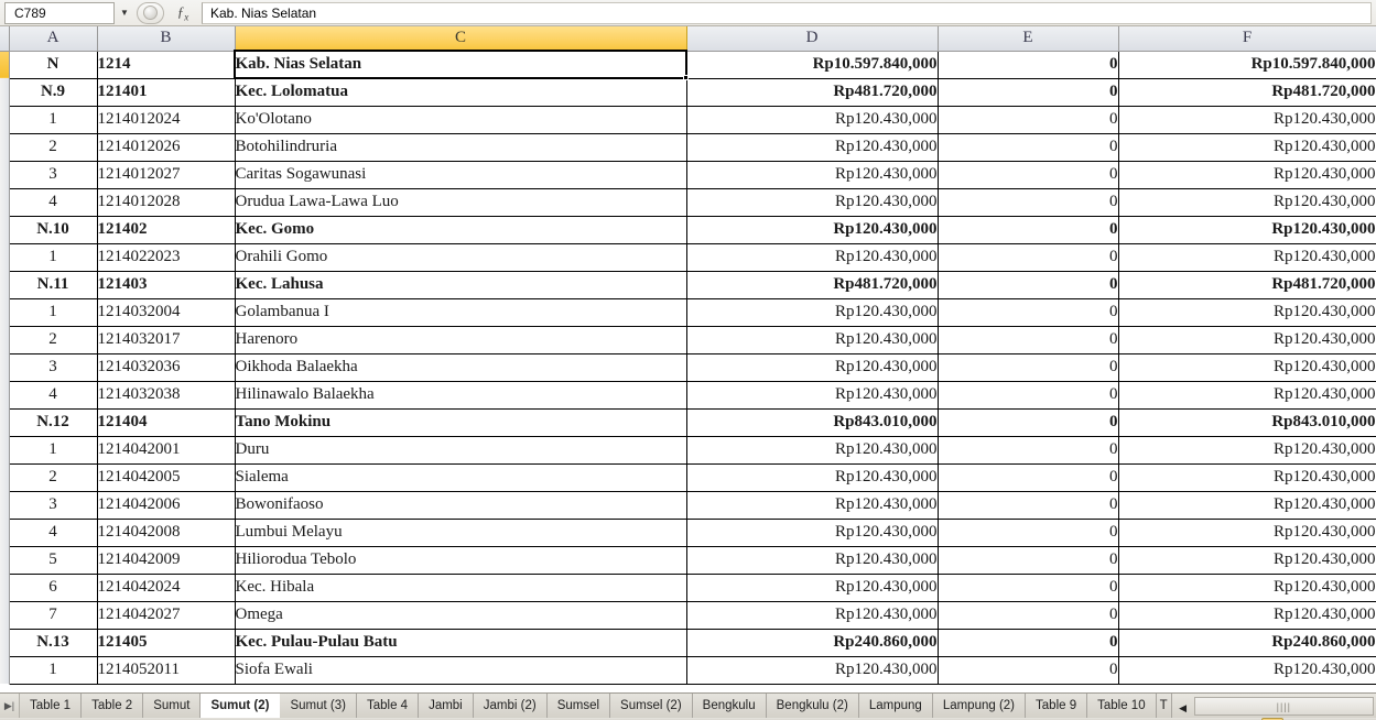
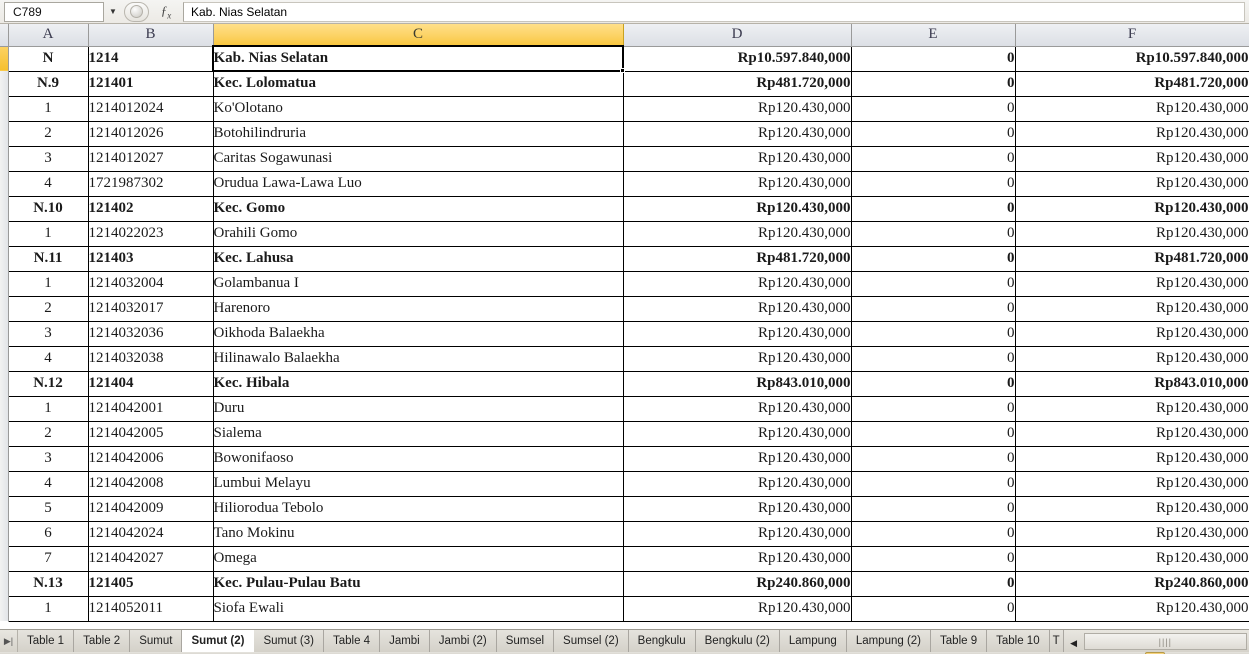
  C789
  ▼
  ƒx
  Kab. Nias Selatan
  	A	B	C	D	E	F
  	N	1214	Kab. Nias Selatan	Rp10.597.840,000	0	Rp10.597.840,000
  	N.9	121401	Kec. Lolomatua	Rp481.720,000	0	Rp481.720,000
  	1	1214012024	Ko'Olotano	Rp120.430,000	0	Rp120.430,000
  	2	1214012026	Botohilindruria	Rp120.430,000	0	Rp120.430,000
  	3	1214012027	Caritas Sogawunasi	Rp120.430,000	0	Rp120.430,000
- 	4	1214012028	Orudua Lawa-Lawa Luo	Rp120.430,000	0	Rp120.430,000
+ 	4	1721987302	Orudua Lawa-Lawa Luo	Rp120.430,000	0	Rp120.430,000
  	N.10	121402	Kec. Gomo	Rp120.430,000	0	Rp120.430,000
  	1	1214022023	Orahili Gomo	Rp120.430,000	0	Rp120.430,000
  	N.11	121403	Kec. Lahusa	Rp481.720,000	0	Rp481.720,000
  	1	1214032004	Golambanua I	Rp120.430,000	0	Rp120.430,000
  	2	1214032017	Harenoro	Rp120.430,000	0	Rp120.430,000
  	3	1214032036	Oikhoda Balaekha	Rp120.430,000	0	Rp120.430,000
  	4	1214032038	Hilinawalo Balaekha	Rp120.430,000	0	Rp120.430,000
- 	N.12	121404	Tano Mokinu	Rp843.010,000	0	Rp843.010,000
+ 	N.12	121404	Kec. Hibala	Rp843.010,000	0	Rp843.010,000
  	1	1214042001	Duru	Rp120.430,000	0	Rp120.430,000
  	2	1214042005	Sialema	Rp120.430,000	0	Rp120.430,000
  	3	1214042006	Bowonifaoso	Rp120.430,000	0	Rp120.430,000
  	4	1214042008	Lumbui Melayu	Rp120.430,000	0	Rp120.430,000
  	5	1214042009	Hiliorodua Tebolo	Rp120.430,000	0	Rp120.430,000
- 	6	1214042024	Kec. Hibala	Rp120.430,000	0	Rp120.430,000
+ 	6	1214042024	Tano Mokinu	Rp120.430,000	0	Rp120.430,000
  	7	1214042027	Omega	Rp120.430,000	0	Rp120.430,000
  	N.13	121405	Kec. Pulau-Pulau Batu	Rp240.860,000	0	Rp240.860,000
  	1	1214052011	Siofa Ewali	Rp120.430,000	0	Rp120.430,000
  ▶|
  Table 1
  Table 2
  Sumut
  Sumut (2)
  Sumut (3)
  Table 4
  Jambi
  Jambi (2)
  Sumsel
  Sumsel (2)
  Bengkulu
  Bengkulu (2)
  Lampung
  Lampung (2)
  Table 9
  Table 10
  T
  ◀
  ||||
